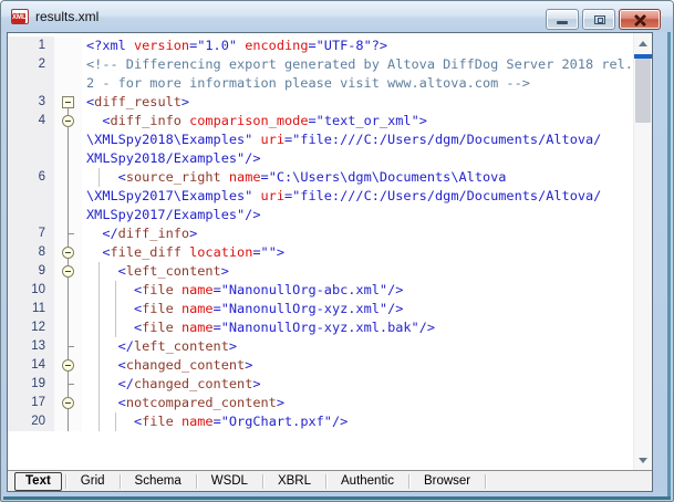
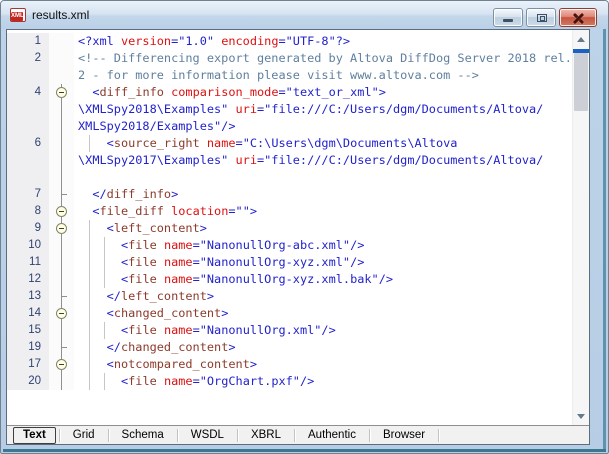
  results.xml
  1
  <?xml version="1.0" encoding="UTF-8"?>
  2
  <!-- Differencing export generated by Altova DiffDog Server 2018 rel.
  2 - for more information please visit www.altova.com -->
- 3
- <diff_result>
  4
  <diff_info comparison_mode="text_or_xml">
  \XMLSpy2018\Examples" uri="file:///C:/Users/dgm/Documents/Altova/
  XMLSpy2018/Examples"/>
  6
  <source_right name="C:\Users\dgm\Documents\Altova
  \XMLSpy2017\Examples" uri="file:///C:/Users/dgm/Documents/Altova/
- XMLSpy2017/Examples"/>
  7
  </diff_info>
  8
  <file_diff location="">
  9
  <left_content>
  10
  <file name="NanonullOrg-abc.xml"/>
  11
  <file name="NanonullOrg-xyz.xml"/>
  12
  <file name="NanonullOrg-xyz.xml.bak"/>
  13
  </left_content>
  14
  <changed_content>
+ 15
+ <file name="NanonullOrg.xml"/>
  19
  </changed_content>
  17
  <notcompared_content>
  20
  <file name="OrgChart.pxf"/>
  Text
  Grid
  Schema
  WSDL
  XBRL
  Authentic
  Browser
